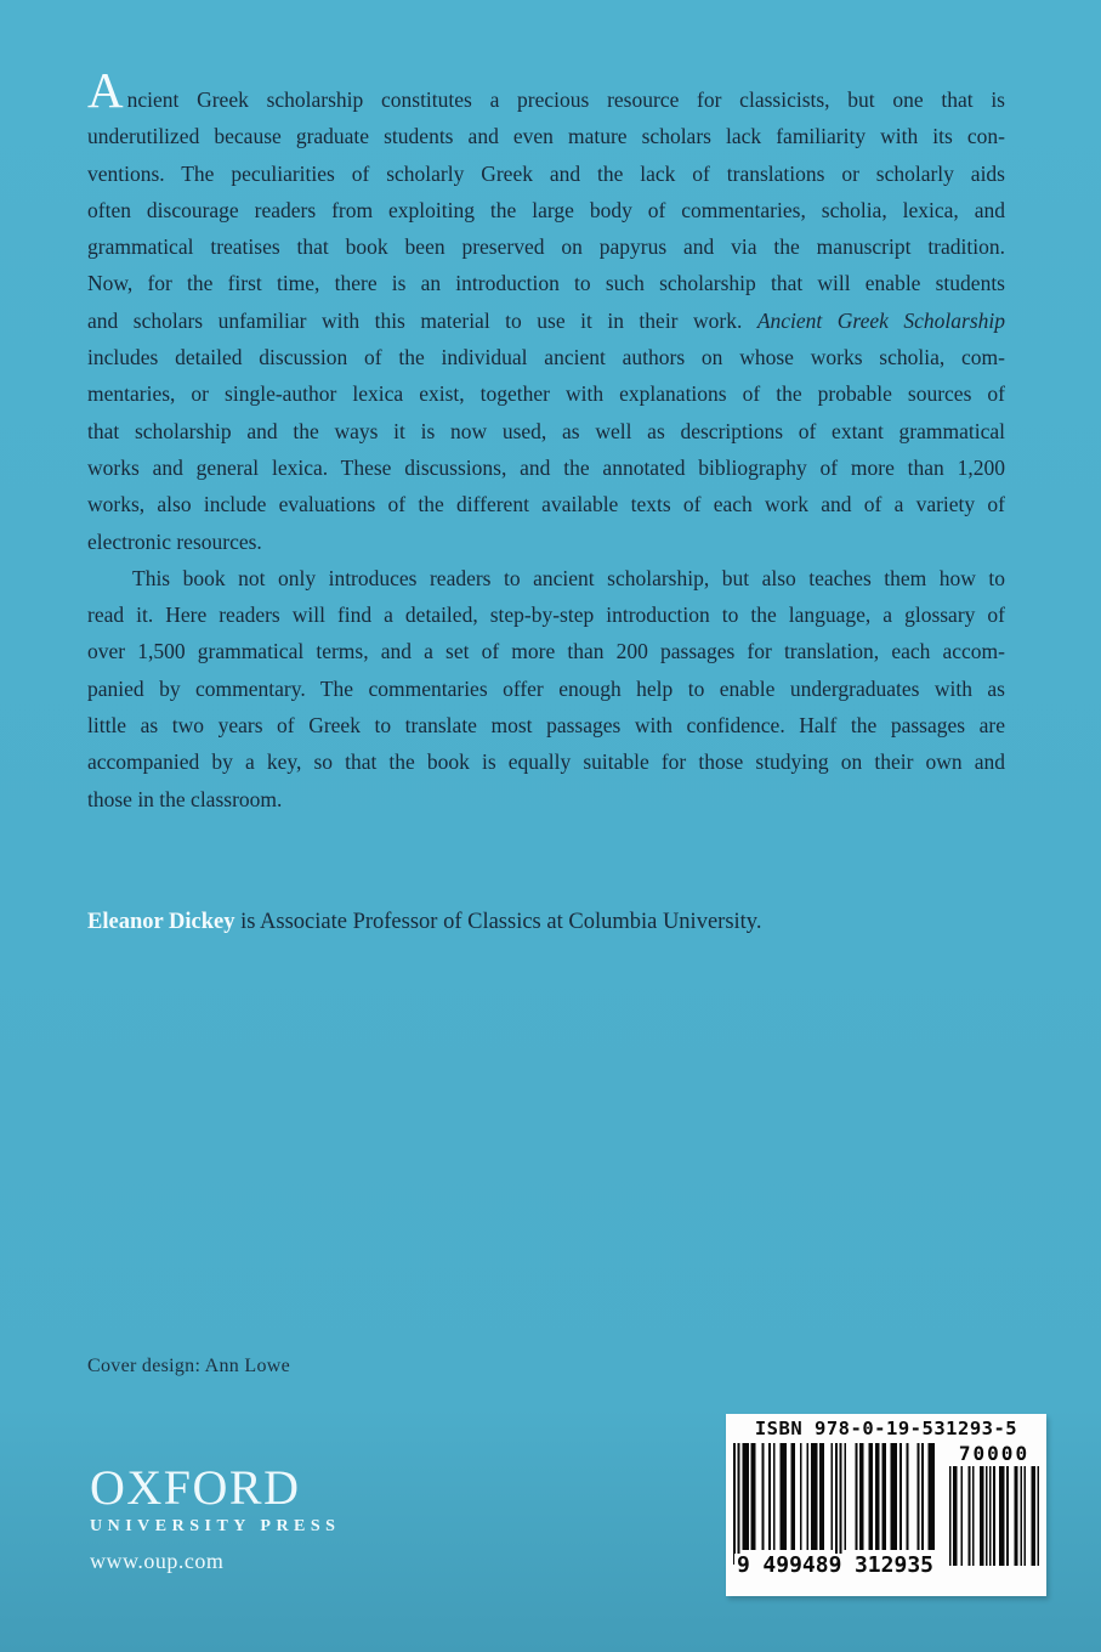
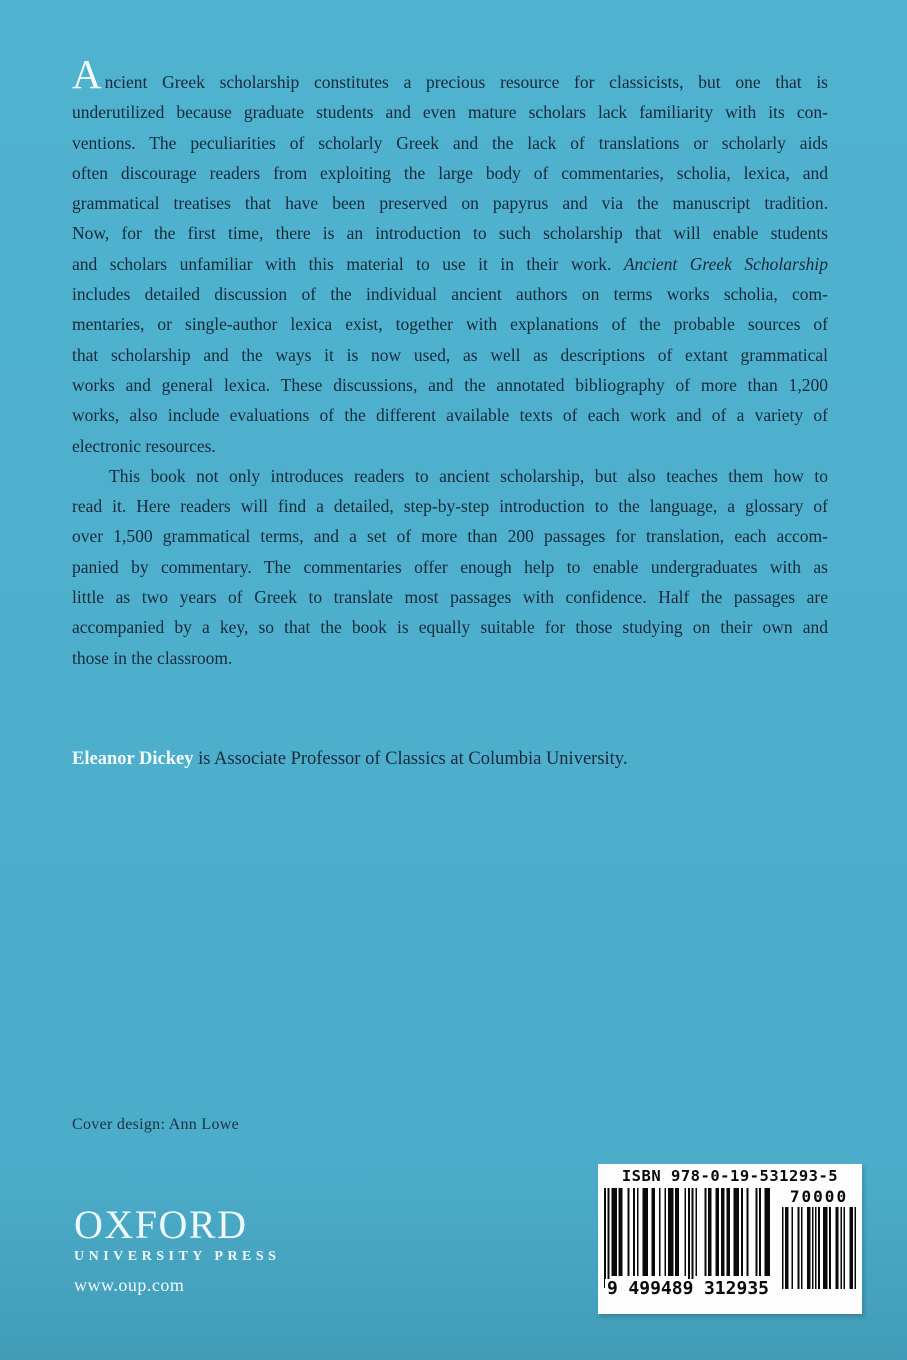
  A ncient Greek scholarship constitutes a precious resource for classicists, but one that is
  underutilized because graduate students and even mature scholars lack familiarity with its con-
  ventions. The peculiarities of scholarly Greek and the lack of translations or scholarly aids
  often discourage readers from exploiting the large body of commentaries, scholia, lexica, and
- grammatical treatises that book been preserved on papyrus and via the manuscript tradition.
+ grammatical treatises that have been preserved on papyrus and via the manuscript tradition.
  Now, for the first time, there is an introduction to such scholarship that will enable students
  and scholars unfamiliar with this material to use it in their work. Ancient Greek Scholarship
- includes detailed discussion of the individual ancient authors on whose works scholia, com-
+ includes detailed discussion of the individual ancient authors on terms works scholia, com-
  mentaries, or single-author lexica exist, together with explanations of the probable sources of
  that scholarship and the ways it is now used, as well as descriptions of extant grammatical
  works and general lexica. These discussions, and the annotated bibliography of more than 1,200
  works, also include evaluations of the different available texts of each work and of a variety of
  electronic resources.
  This book not only introduces readers to ancient scholarship, but also teaches them how to
  read it. Here readers will find a detailed, step-by-step introduction to the language, a glossary of
  over 1,500 grammatical terms, and a set of more than 200 passages for translation, each accom-
  panied by commentary. The commentaries offer enough help to enable undergraduates with as
  little as two years of Greek to translate most passages with confidence. Half the passages are
  accompanied by a key, so that the book is equally suitable for those studying on their own and
  those in the classroom.
  Eleanor Dickey is Associate Professor of Classics at Columbia University.
  Cover design: Ann Lowe
  OXFORD
  UNIVERSITY PRESS
  www.oup.com
  ISBN 978-0-19-531293-5
  9
  499489
  312935
  70000
